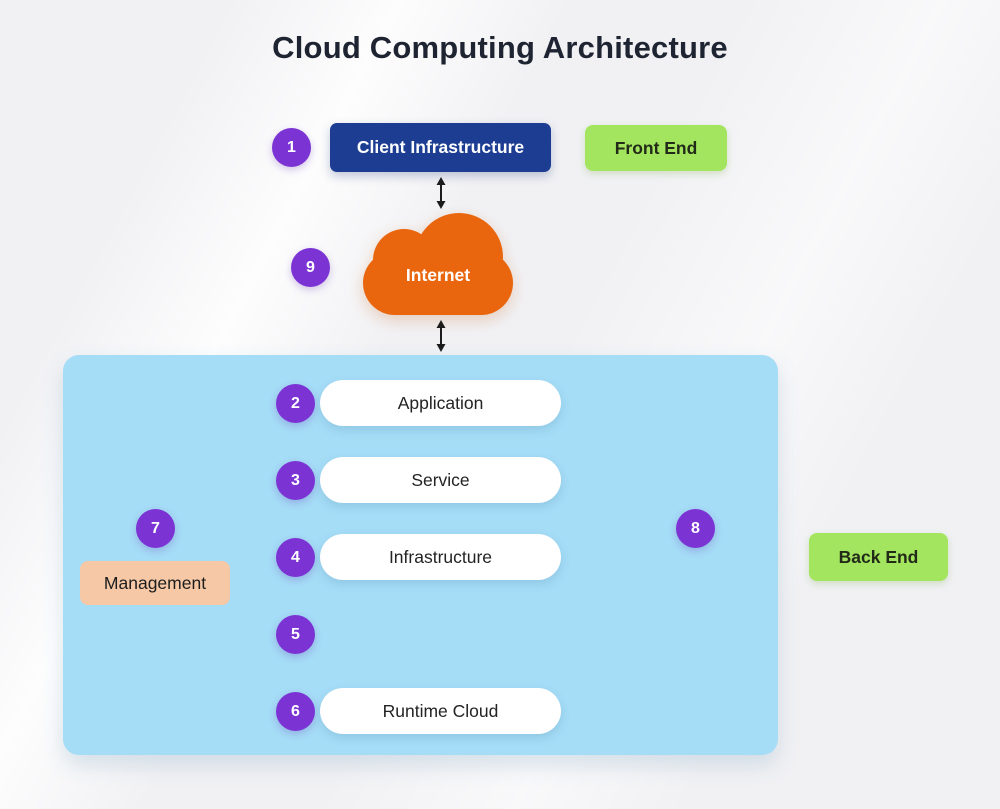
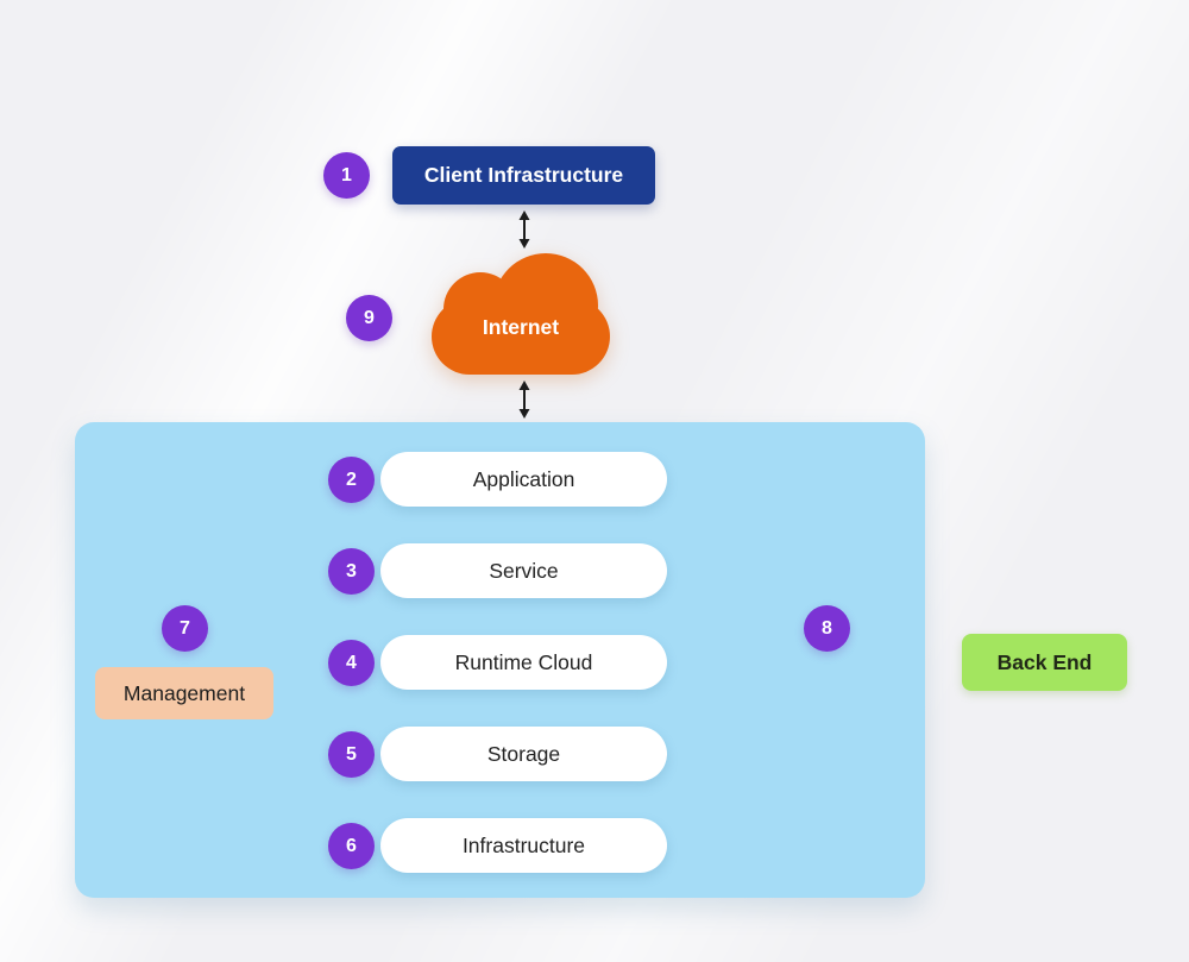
- Cloud Computing Architecture
  1
  Client Infrastructure
- Front End
  9
  Internet
  Application
  Service
- Infrastructure
+ Runtime Cloud
+ Storage
- Runtime Cloud
+ Infrastructure
  2
  3
  4
  5
  6
  7
  Management
  8
  Back End
